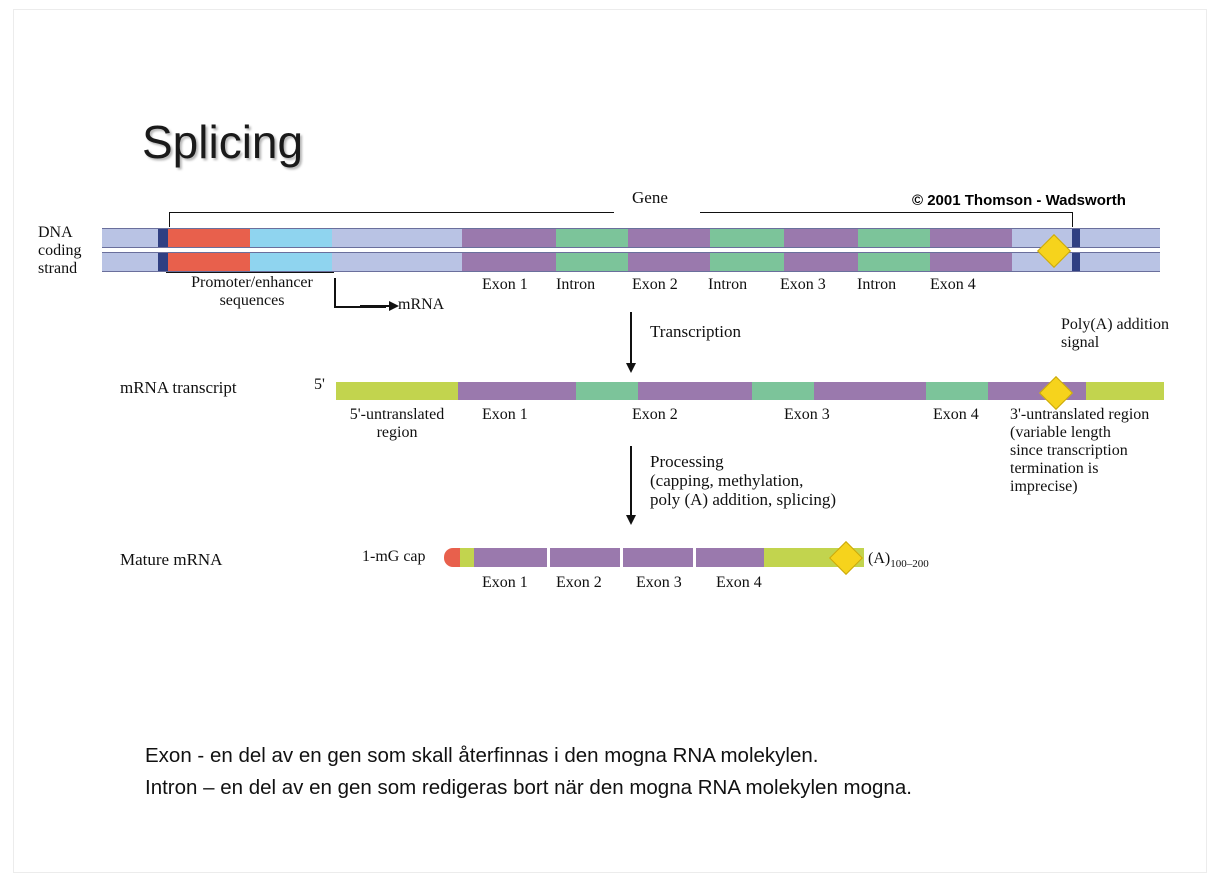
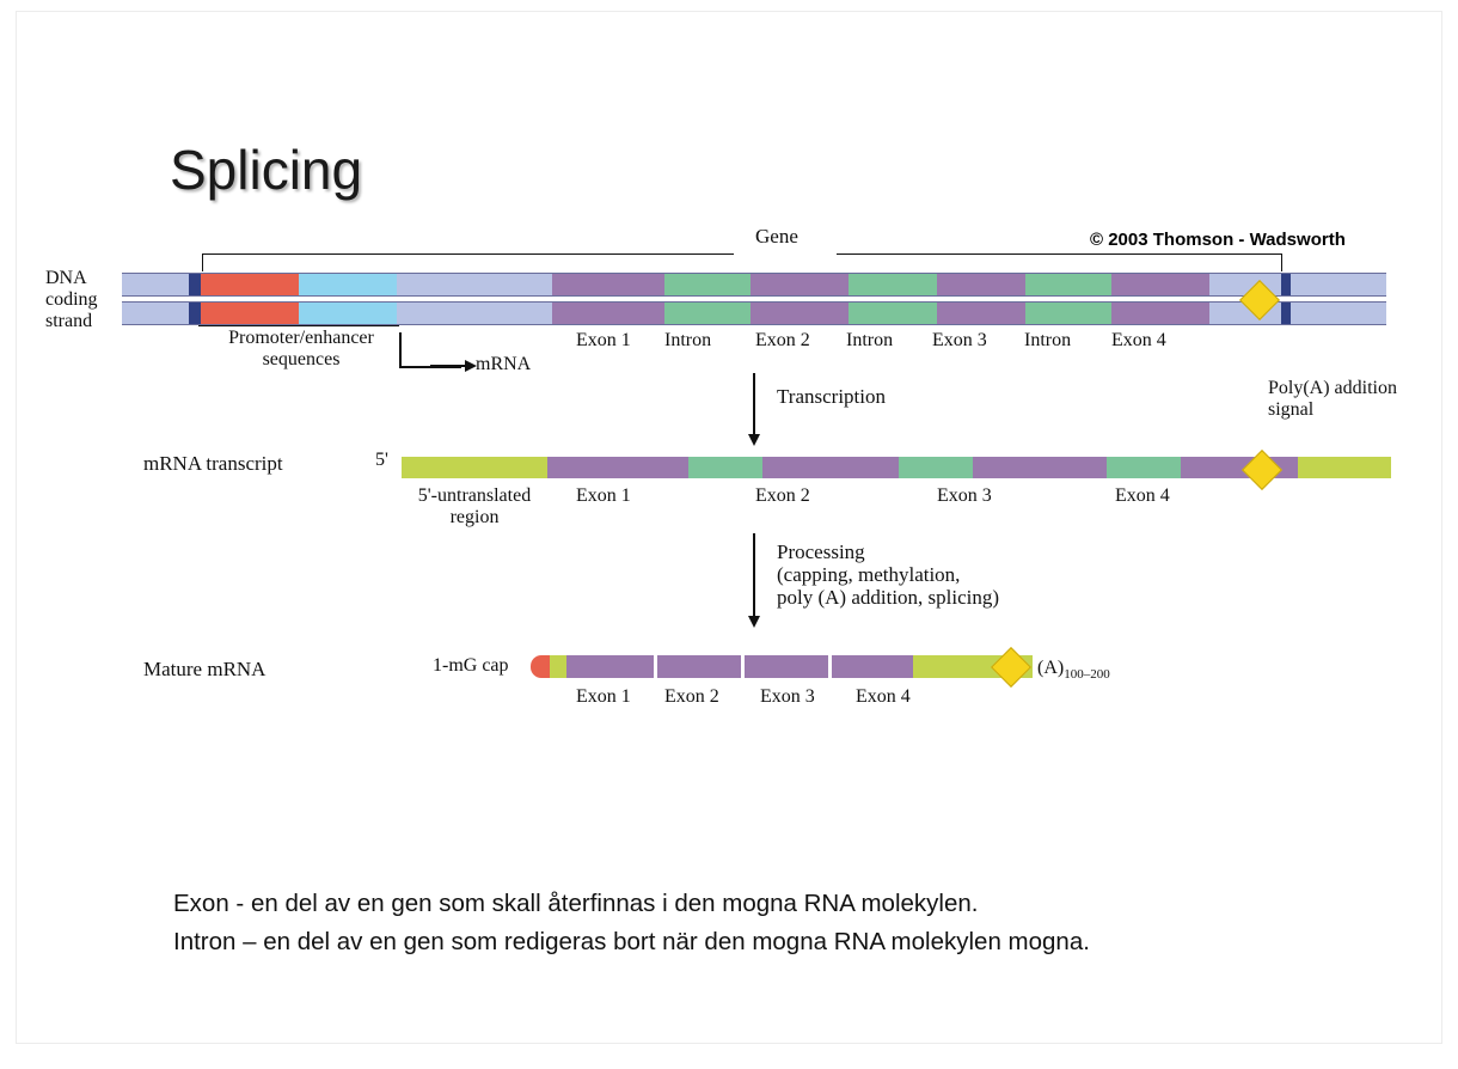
  Splicing
- © 2001 Thomson - Wadsworth
+ © 2003 Thomson - Wadsworth
  DNA
  coding
  strand
  Gene
  Exon 1
  Intron
  Exon 2
  Intron
  Exon 3
  Intron
  Exon 4
  Promoter/enhancer
  sequences
  mRNA
  Transcription
  Poly(A) addition
  signal
  mRNA transcript
  5'
  5'-untranslated
  region
  Exon 1
  Exon 2
  Exon 3
  Exon 4
- 3'-untranslated region
- (variable length
- since transcription
- termination is
- imprecise)
  Processing
  (capping, methylation,
  poly (A) addition, splicing)
  Mature mRNA
  1-mG cap
  (A)100–200
  Exon 1
  Exon 2
  Exon 3
  Exon 4
  Exon - en del av en gen som skall återfinnas i den mogna RNA molekylen.
  Intron – en del av en gen som redigeras bort när den mogna RNA molekylen mogna.
